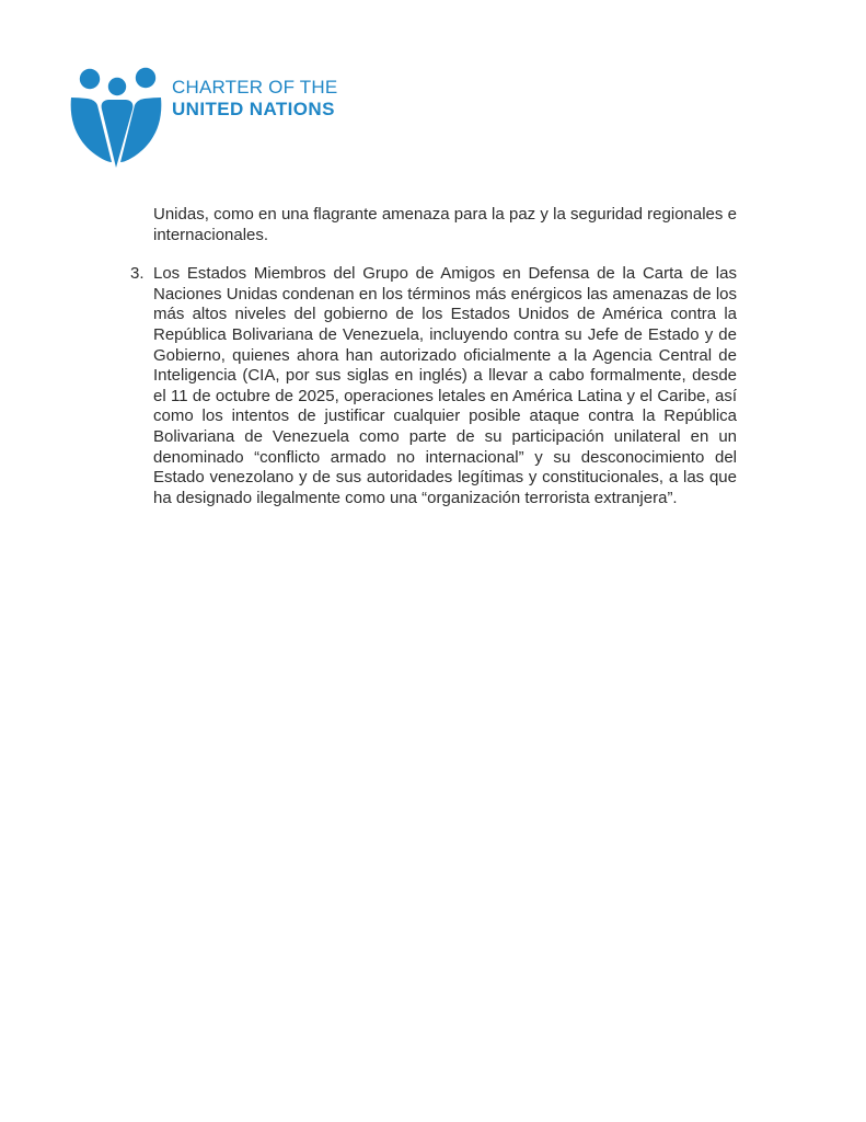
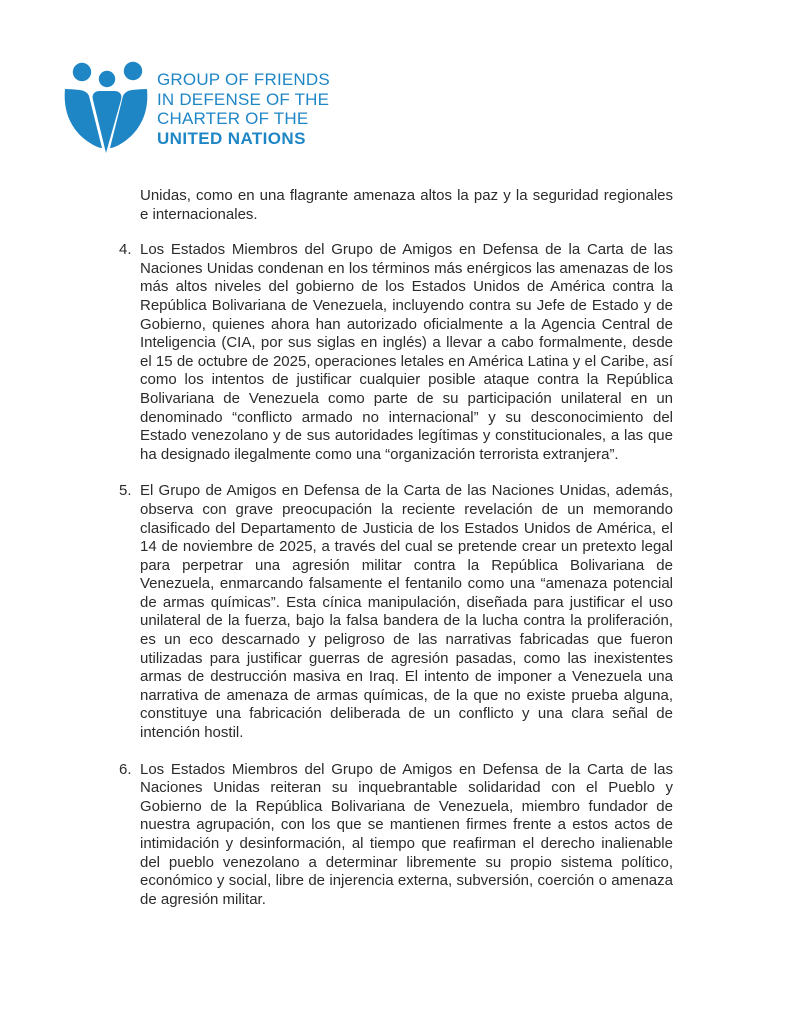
+ GROUP OF FRIENDS
+ IN DEFENSE OF THE
  CHARTER OF THE
  UNITED NATIONS
- Unidas, como en una flagrante amenaza para la paz y la seguridad regionales e internacionales.
+ Unidas, como en una flagrante amenaza altos la paz y la seguridad regionales e internacionales.
- 3.
+ 4.
- Los Estados Miembros del Grupo de Amigos en Defensa de la Carta de las Naciones Unidas condenan en los términos más enérgicos las amenazas de los más altos niveles del gobierno de los Estados Unidos de América contra la República Bolivariana de Venezuela, incluyendo contra su Jefe de Estado y de Gobierno, quienes ahora han autorizado oficialmente a la Agencia Central de Inteligencia (CIA, por sus siglas en inglés) a llevar a cabo formalmente, desde el 11 de octubre de 2025, operaciones letales en América Latina y el Caribe, así como los intentos de justificar cualquier posible ataque contra la República Bolivariana de Venezuela como parte de su participación unilateral en un denominado “conflicto armado no internacional” y su desconocimiento del Estado venezolano y de sus autoridades legítimas y constitucionales, a las que ha designado ilegalmente como una “organización terrorista extranjera”.
+ Los Estados Miembros del Grupo de Amigos en Defensa de la Carta de las Naciones Unidas condenan en los términos más enérgicos las amenazas de los más altos niveles del gobierno de los Estados Unidos de América contra la República Bolivariana de Venezuela, incluyendo contra su Jefe de Estado y de Gobierno, quienes ahora han autorizado oficialmente a la Agencia Central de Inteligencia (CIA, por sus siglas en inglés) a llevar a cabo formalmente, desde el 15 de octubre de 2025, operaciones letales en América Latina y el Caribe, así como los intentos de justificar cualquier posible ataque contra la República Bolivariana de Venezuela como parte de su participación unilateral en un denominado “conflicto armado no internacional” y su desconocimiento del Estado venezolano y de sus autoridades legítimas y constitucionales, a las que ha designado ilegalmente como una “organización terrorista extranjera”.
+ 5.
+ El Grupo de Amigos en Defensa de la Carta de las Naciones Unidas, además, observa con grave preocupación la reciente revelación de un memorando clasificado del Departamento de Justicia de los Estados Unidos de América, el 14 de noviembre de 2025, a través del cual se pretende crear un pretexto legal para perpetrar una agresión militar contra la República Bolivariana de Venezuela, enmarcando falsamente el fentanilo como una “amenaza potencial de armas químicas”. Esta cínica manipulación, diseñada para justificar el uso unilateral de la fuerza, bajo la falsa bandera de la lucha contra la proliferación, es un eco descarnado y peligroso de las narrativas fabricadas que fueron utilizadas para justificar guerras de agresión pasadas, como las inexistentes armas de destrucción masiva en Iraq. El intento de imponer a Venezuela una narrativa de amenaza de armas químicas, de la que no existe prueba alguna, constituye una fabricación deliberada de un conflicto y una clara señal de intención hostil.
+ 6.
+ Los Estados Miembros del Grupo de Amigos en Defensa de la Carta de las Naciones Unidas reiteran su inquebrantable solidaridad con el Pueblo y Gobierno de la República Bolivariana de Venezuela, miembro fundador de nuestra agrupación, con los que se mantienen firmes frente a estos actos de intimidación y desinformación, al tiempo que reafirman el derecho inalienable del pueblo venezolano a determinar libremente su propio sistema político, económico y social, libre de injerencia externa, subversión, coerción o amenaza de agresión militar.
